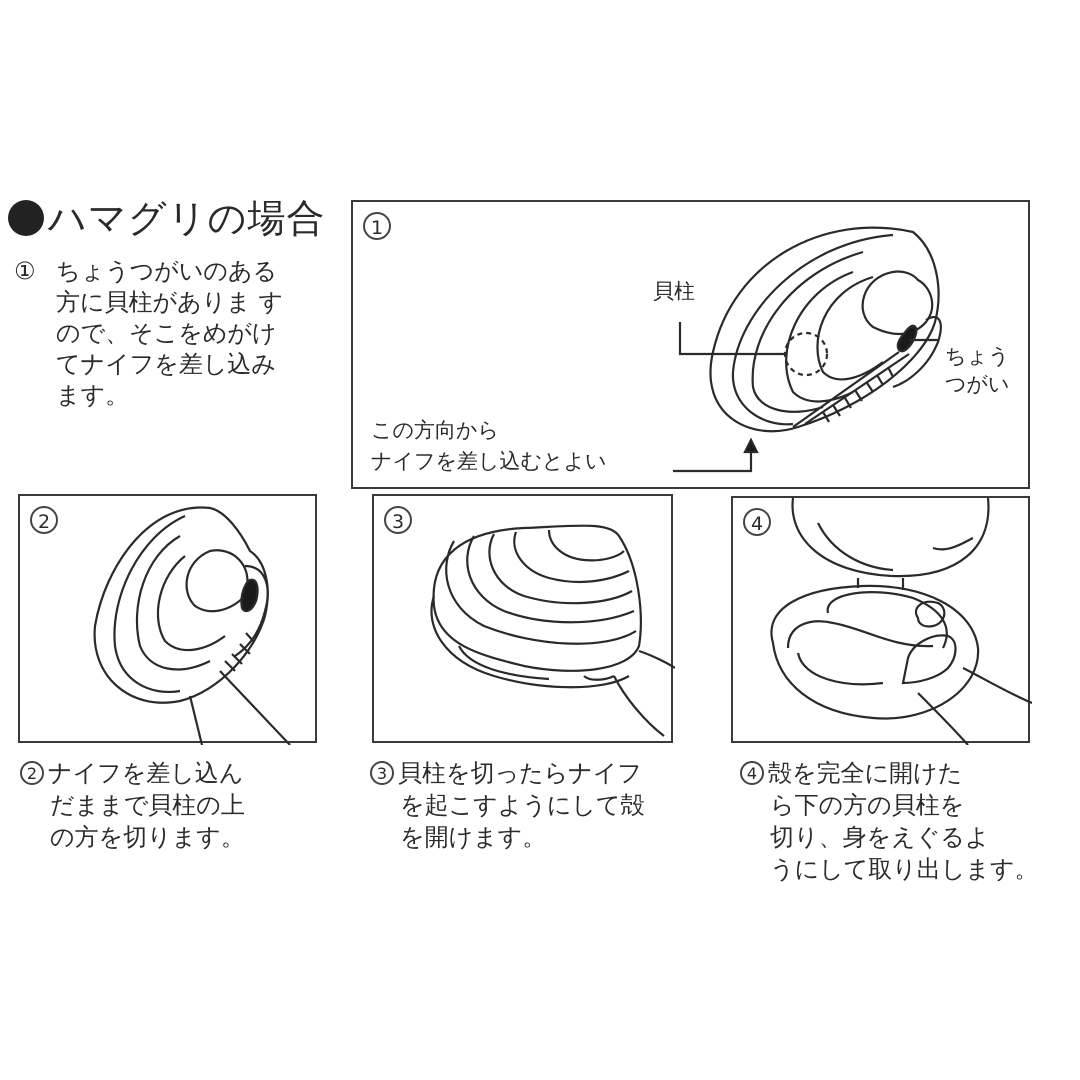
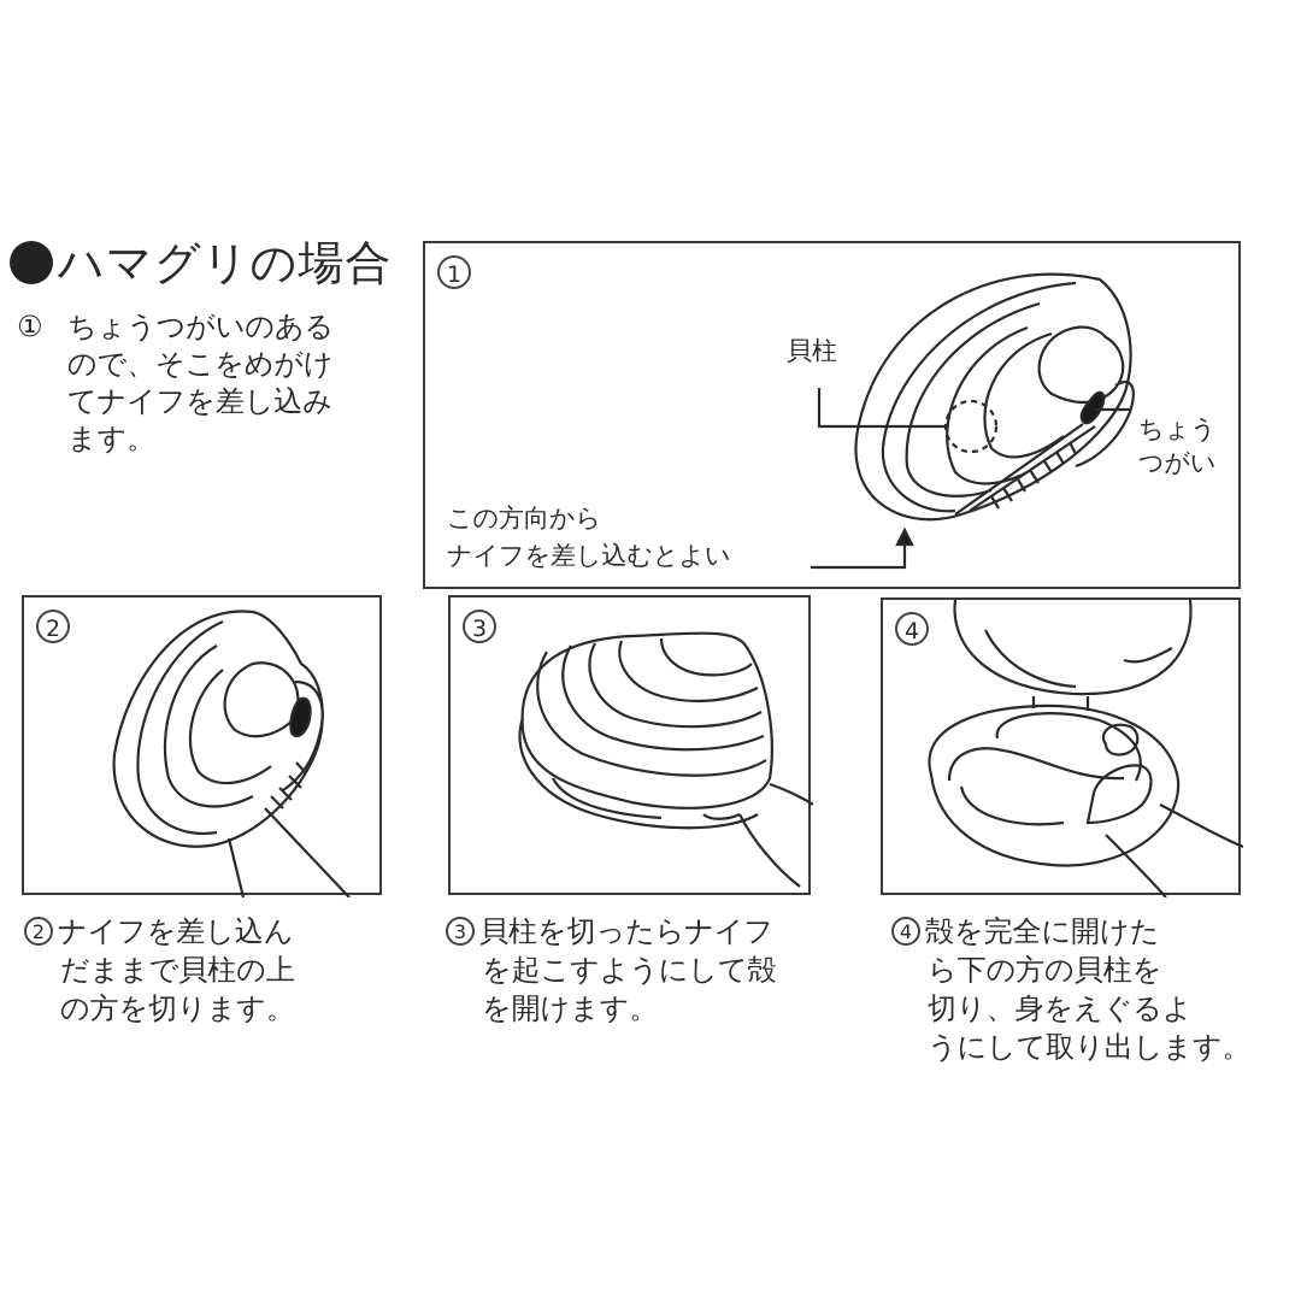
  ハマグリの場合
  ① ちょうつがいのある
- 方に貝柱がありま す
  ので、そこをめがけ
  てナイフを差し込み
  ます。
  1
  貝柱
  ちょう
  つがい
  この方向から
  ナイフを差し込むとよい
  2
  3
  4
  2 ナイフを差し込ん
  だままで貝柱の上
  の方を切ります。
  3 貝柱を切ったらナイフ
  を起こすようにして殻
  を開けます。
  4 殻を完全に開けた
  ら下の方の貝柱を
  切り、身をえぐるよ
  うにして取り出します。
